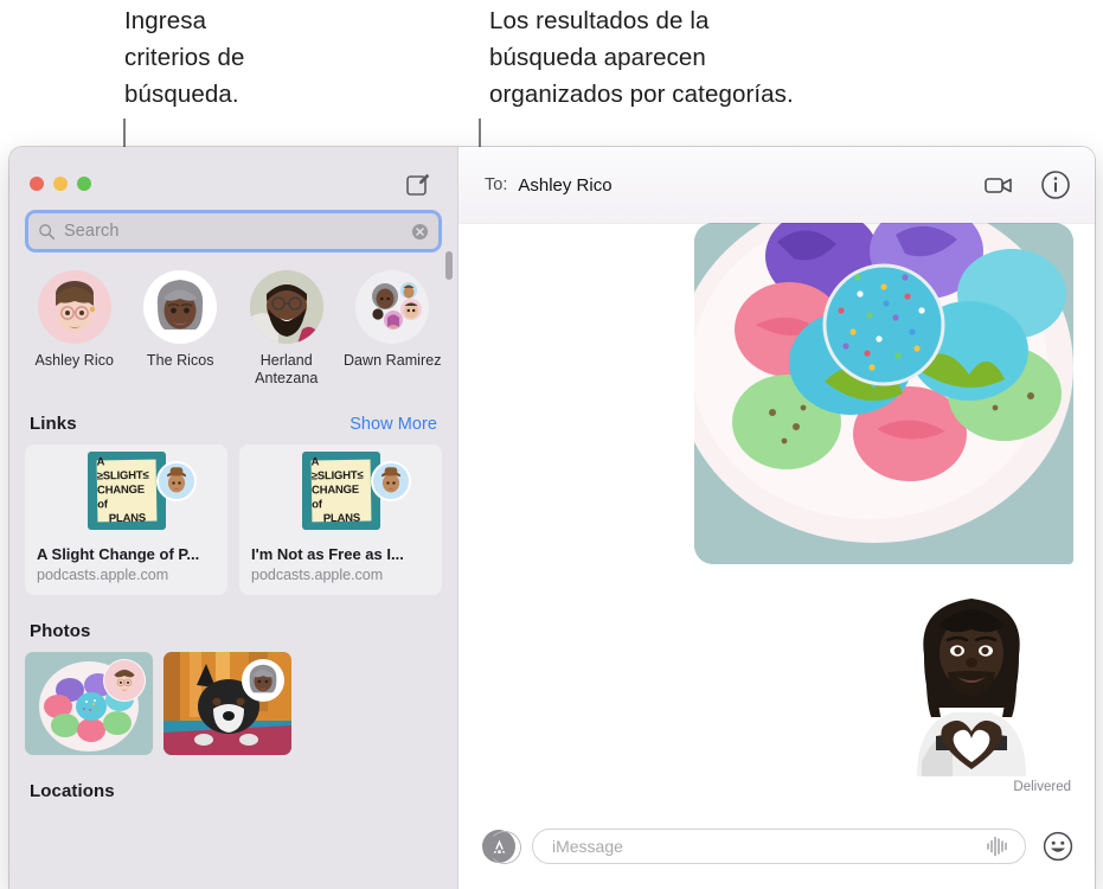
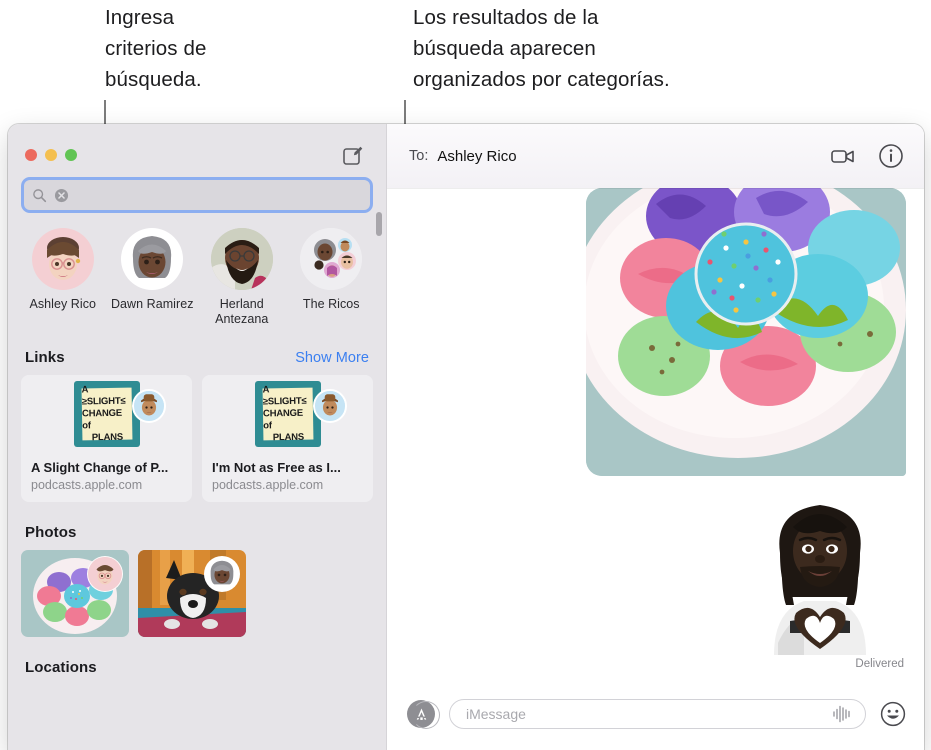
  Ingresa
  criterios de
  búsqueda.
  Los resultados de la
  búsqueda aparecen
  organizados por categorías.
- Search
  Ashley Rico
- The Ricos
+ Dawn Ramirez
  Herland Antezana
- Dawn Ramirez
+ The Ricos
  Links
  Show More
  A ≥SLIGHT≤
  CHANGE of
  PLANS
  A Slight Change of P...
  podcasts.apple.com
  A ≥SLIGHT≤
  CHANGE of
  PLANS
  I'm Not as Free as I...
  podcasts.apple.com
  Photos
  Locations
  To:
  Ashley Rico
  Delivered
  iMessage
